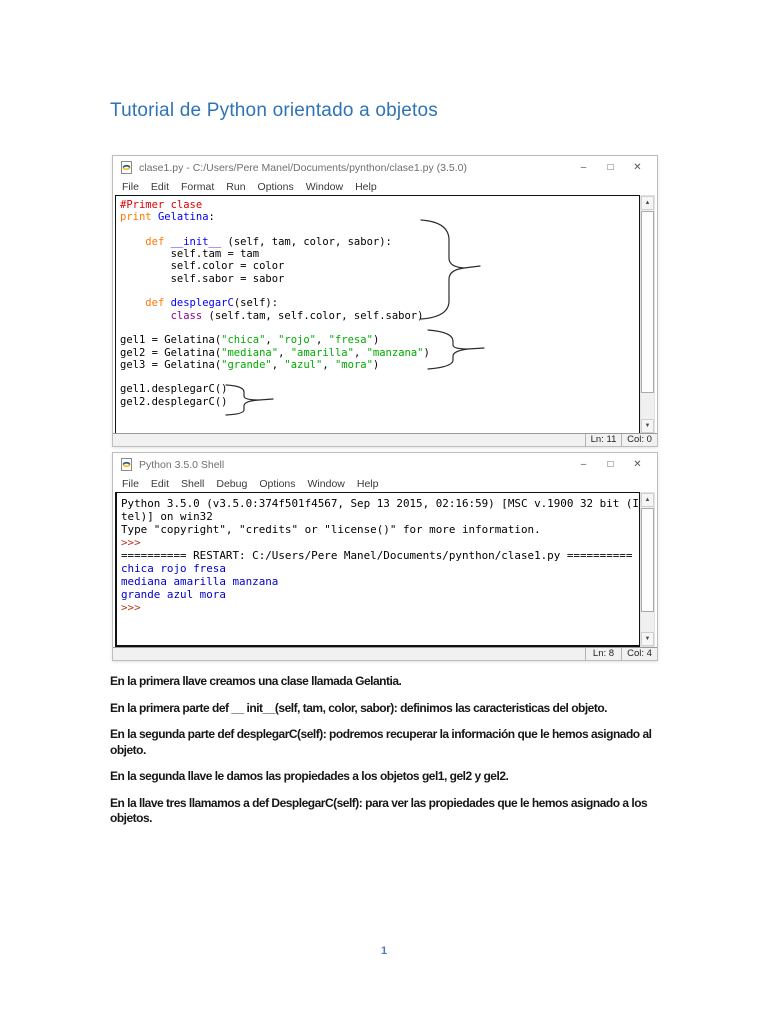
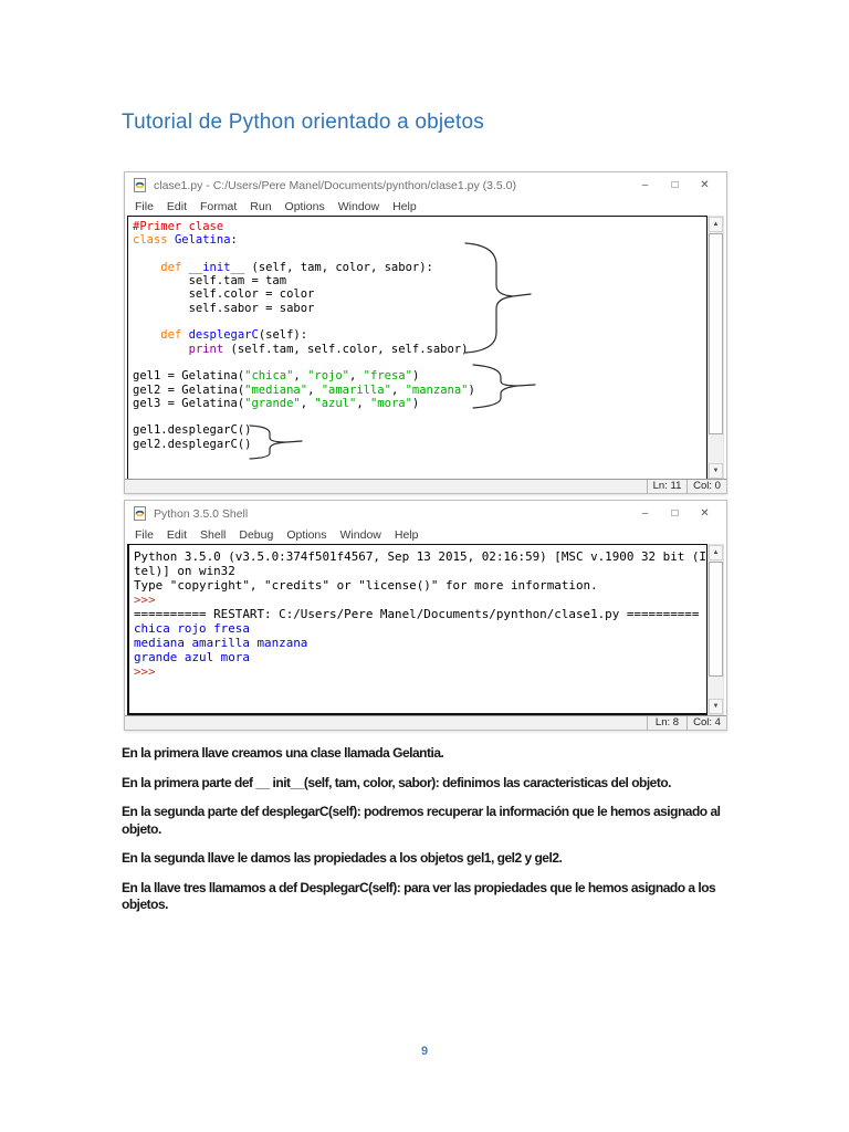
  Tutorial de Python orientado a objetos
  clase1.py - C:/Users/Pere Manel/Documents/pynthon/clase1.py (3.5.0)
  –
  □
  ✕
  File
  Edit
  Format
  Run
  Options
  Window
  Help
  #Primer clase
- print Gelatina:
+ class Gelatina:
  def __init__ (self, tam, color, sabor):
  self.tam = tam
  self.color = color
  self.sabor = sabor
  def desplegarC(self):
- class (self.tam, self.color, self.sabor)
+ print (self.tam, self.color, self.sabor)
  gel1 = Gelatina("chica", "rojo", "fresa")
  gel2 = Gelatina("mediana", "amarilla", "manzana")
  gel3 = Gelatina("grande", "azul", "mora")
  gel1.desplegarC()
  gel2.desplegarC()
  Ln: 11
  Col: 0
  Python 3.5.0 Shell
  –
  □
  ✕
  File
  Edit
  Shell
  Debug
  Options
  Window
  Help
  Python 3.5.0 (v3.5.0:374f501f4567, Sep 13 2015, 02:16:59) [MSC v.1900 32 bit (I
  tel)] on win32
  Type "copyright", "credits" or "license()" for more information.
  >>>
  ========== RESTART: C:/Users/Pere Manel/Documents/pynthon/clase1.py ==========
  chica rojo fresa
  mediana amarilla manzana
  grande azul mora
  >>>
  Ln: 8
  Col: 4
  En la primera llave creamos una clase llamada Gelantia.
  En la primera parte def __ init__(self, tam, color, sabor): definimos las caracteristicas del objeto.
  En la segunda parte def desplegarC(self): podremos recuperar la información que le hemos asignado al objeto.
  En la segunda llave le damos las propiedades a los objetos gel1, gel2 y gel2.
  En la llave tres llamamos a def DesplegarC(self): para ver las propiedades que le hemos asignado a los objetos.
- 1
+ 9
